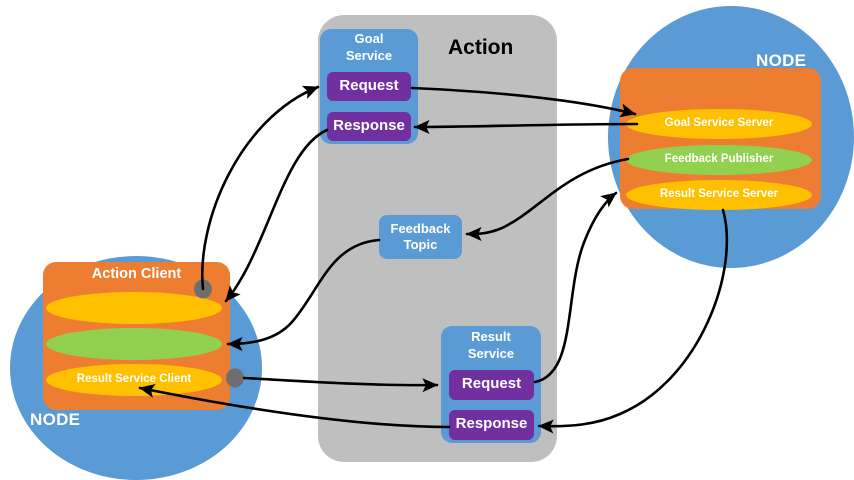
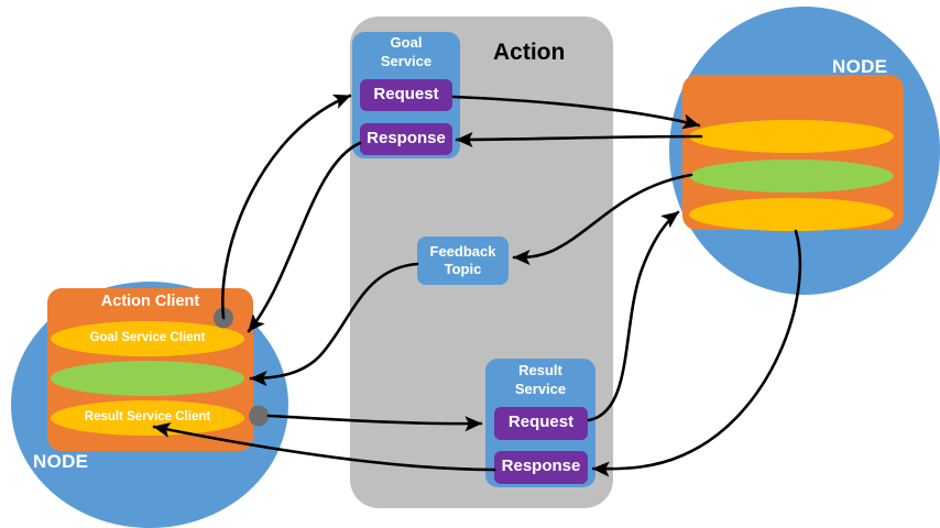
  Action
  Goal
  Service
  Request
  Response
  Feedback
  Topic
  Result
  Service
  Request
  Response
  NODE
  Action Client
+ Goal Service Client
  Result Service Client
  NODE
- Goal Service Server
- Feedback Publisher
- Result Service Server
